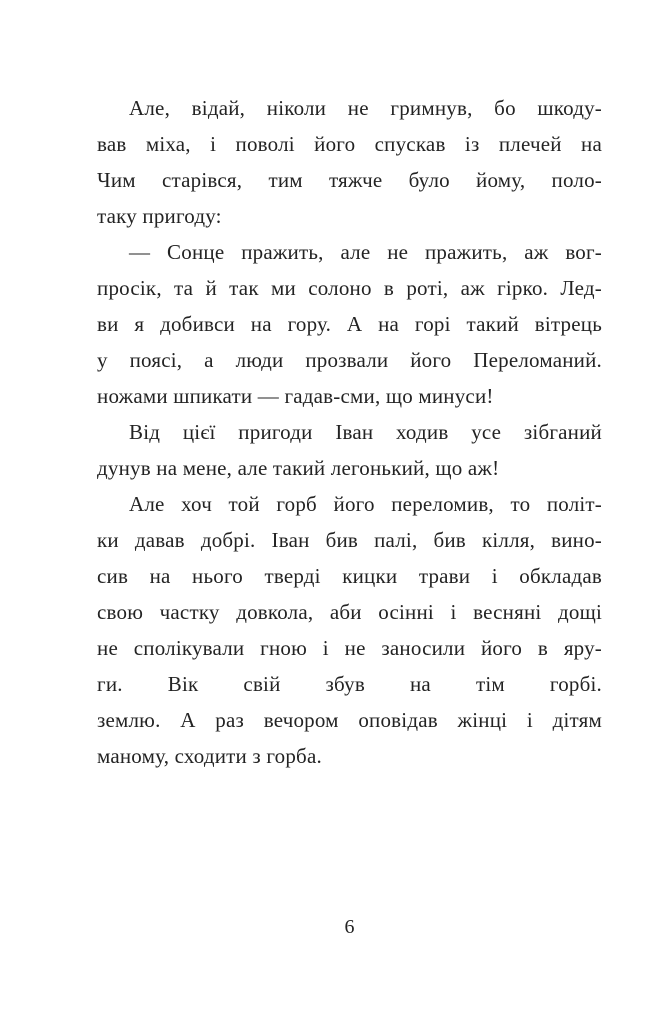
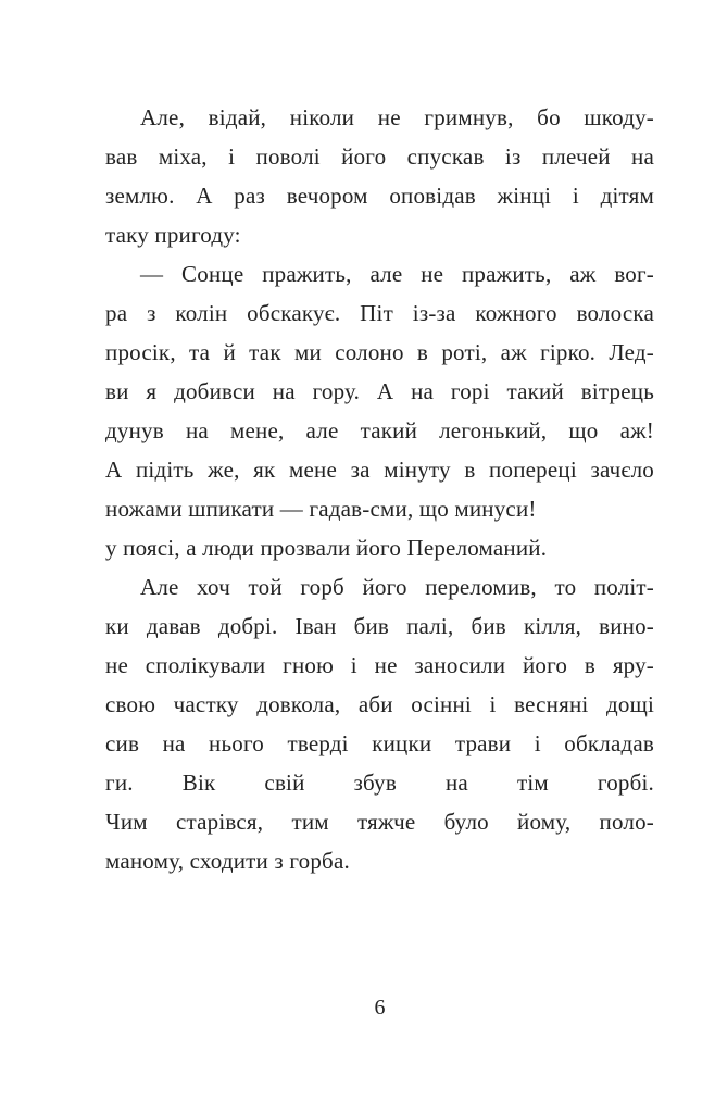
  Але, відай, ніколи не гримнув, бо шкоду-
  вав міха, і поволі його спускав із плечей на
- Чим старівся, тим тяжче було йому, поло-
+ землю. А раз вечором оповідав жінці і дітям
  таку пригоду:
  — Сонце пражить, але не пражить, аж вог-
+ ра з колін обскакує. Піт із-за кожного волоска
  просік, та й так ми солоно в роті, аж гірко. Лед-
  ви я добивси на гору. А на горі такий вітрець
- у поясі, а люди прозвали його Переломаний.
+ дунув на мене, але такий легонький, що аж!
+ А підіть же, як мене за мінуту в попереці зачєло
  ножами шпикати — гадав-сми, що минуси!
- Від цієї пригоди Іван ходив усе зібганий
- дунув на мене, але такий легонький, що аж!
+ у поясі, а люди прозвали його Переломаний.
  Але хоч той горб його переломив, то політ-
  ки давав добрі. Іван бив палі, бив кілля, вино-
- сив на нього тверді кицки трави і обкладав
+ не сполікували гною і не заносили його в яру-
  свою частку довкола, аби осінні і весняні дощі
- не сполікували гною і не заносили його в яру-
+ сив на нього тверді кицки трави і обкладав
  ги. Вік свій збув на тім горбі.
- землю. А раз вечором оповідав жінці і дітям
+ Чим старівся, тим тяжче було йому, поло-
  маному, сходити з горба.
  6
